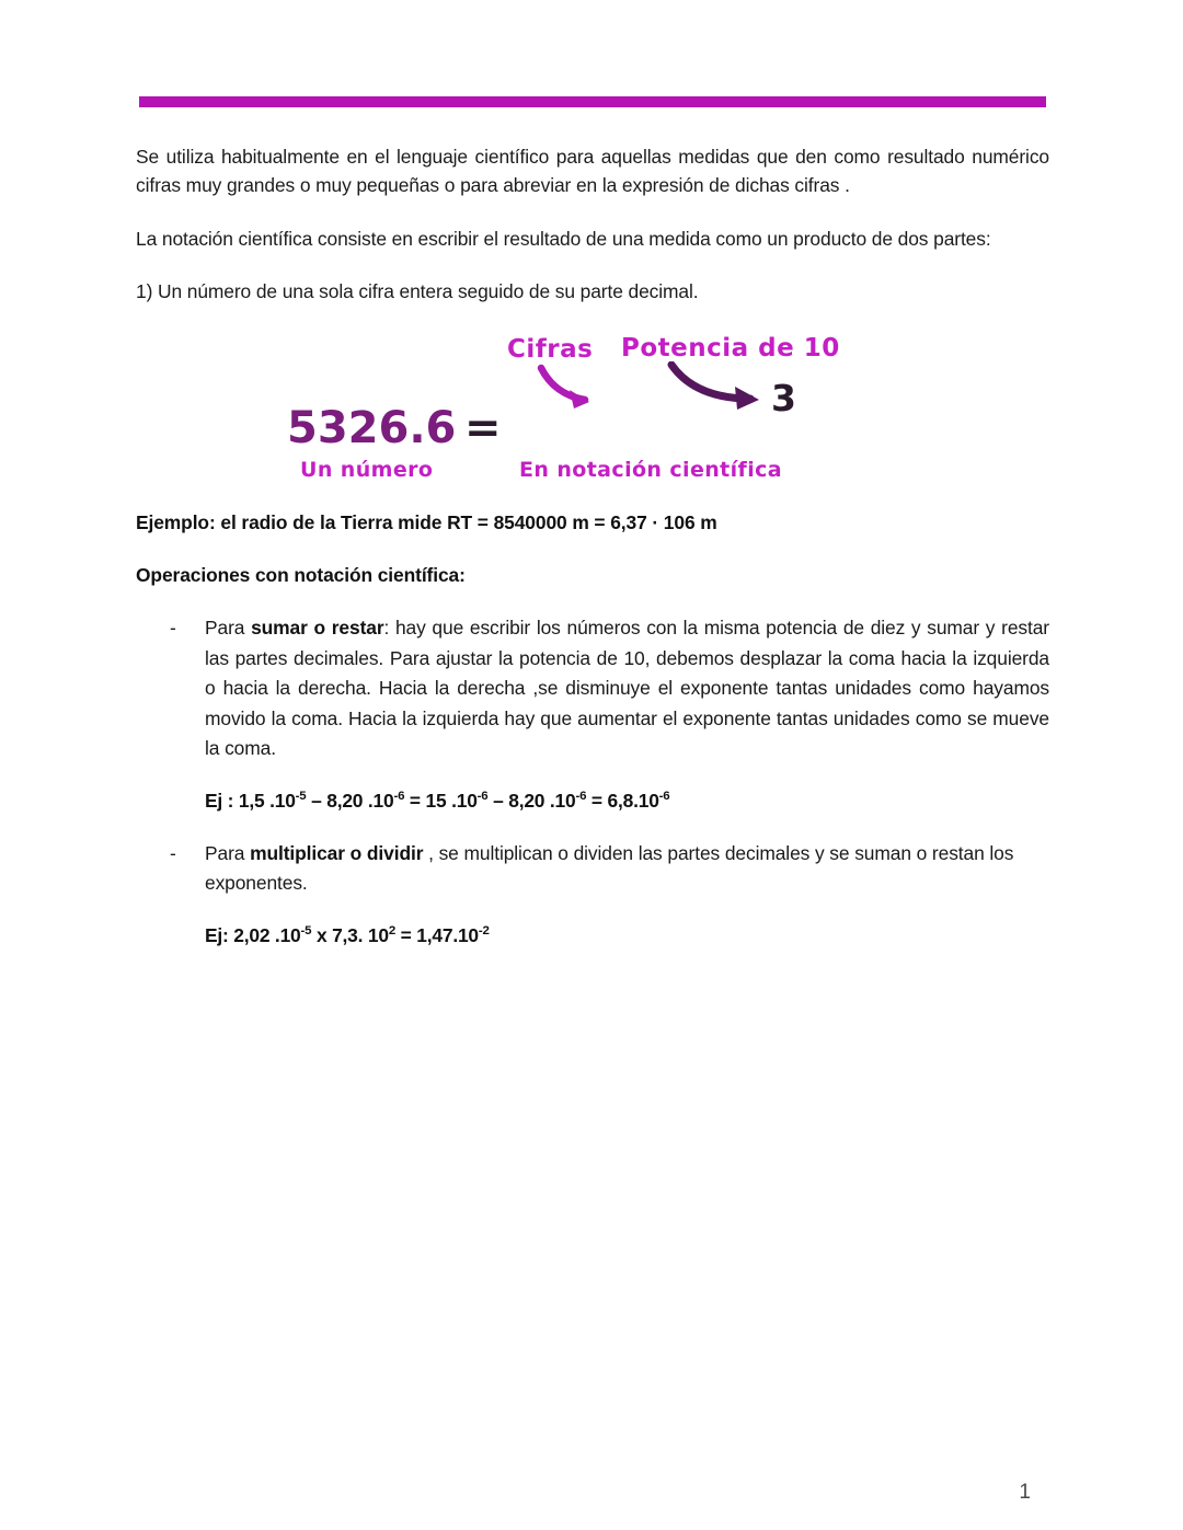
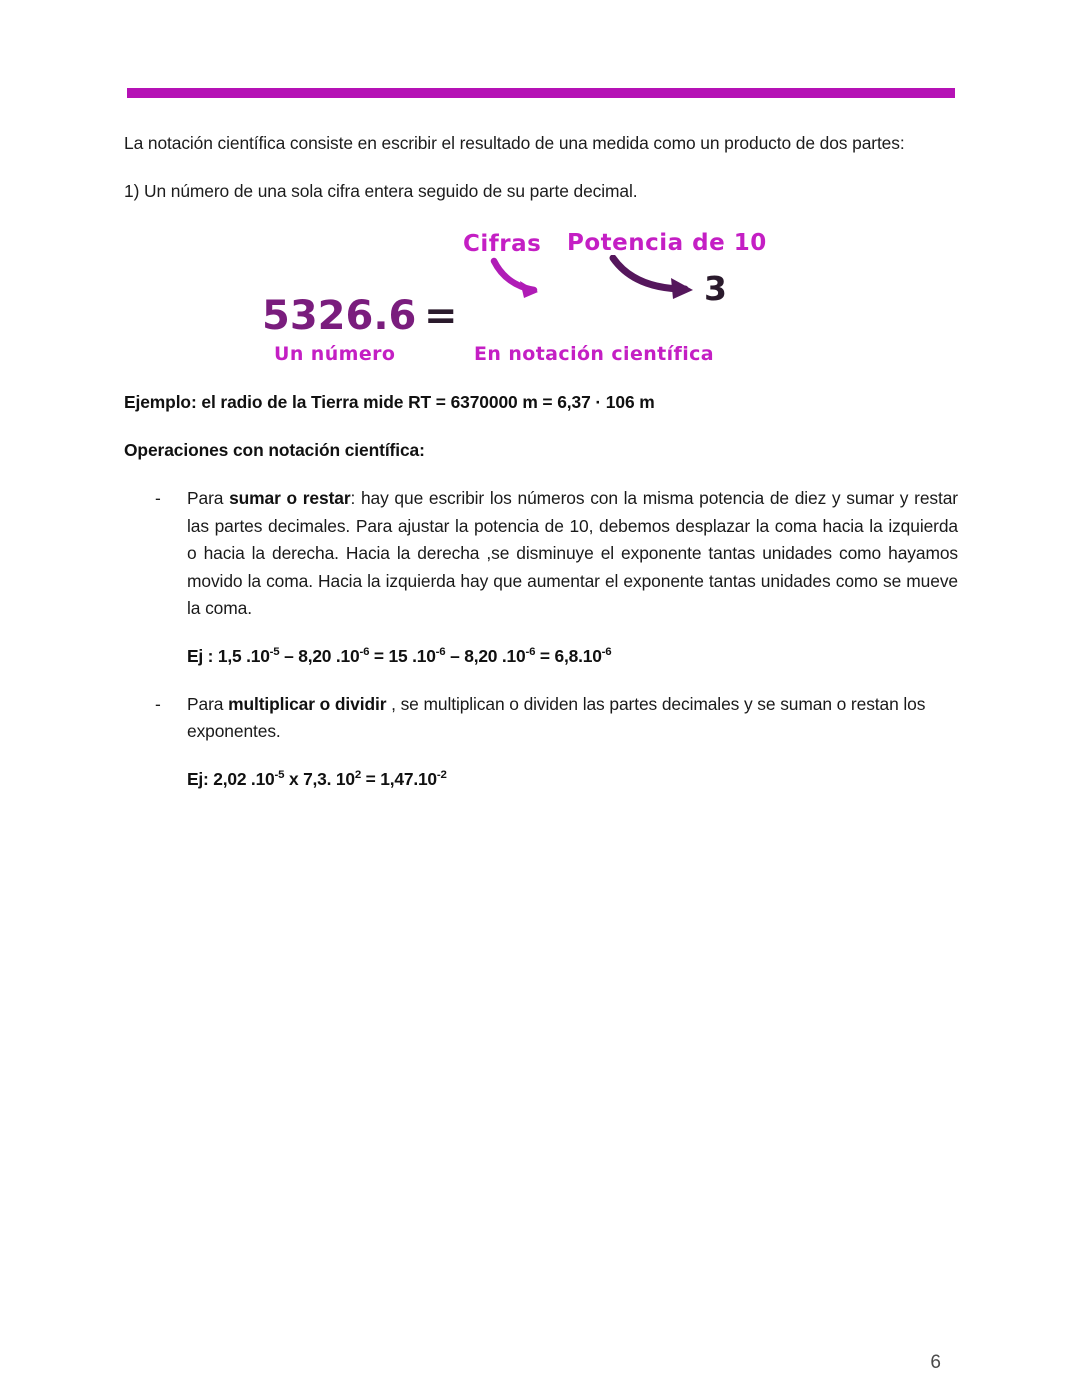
- Se utiliza habitualmente en el lenguaje científico para aquellas medidas que den como resultado numérico cifras muy grandes o muy pequeñas o para abreviar en la expresión de dichas cifras .
  La notación científica consiste en escribir el resultado de una medida como un producto de dos partes:
  1) Un número de una sola cifra entera seguido de su parte decimal.
  Cifras
  Potencia de 10
  5326.6
  =
  3
  Un número
  En notación científica
- Ejemplo: el radio de la Tierra mide RT = 8540000 m = 6,37 · 106 m
+ Ejemplo: el radio de la Tierra mide RT = 6370000 m = 6,37 · 106 m
  Operaciones con notación científica:
  -
  Para sumar o restar: hay que escribir los números con la misma potencia de diez y sumar y restar las partes decimales. Para ajustar la potencia de 10, debemos desplazar la coma hacia la izquierda o hacia la derecha. Hacia la derecha ,se disminuye el exponente tantas unidades como hayamos movido la coma. Hacia la izquierda hay que aumentar el exponente tantas unidades como se mueve la coma.
  Ej : 1,5 .10-5 – 8,20 .10-6 = 15 .10-6 – 8,20 .10-6 = 6,8.10-6
  -
  Para multiplicar o dividir , se multiplican o dividen las partes decimales y se suman o restan los exponentes.
  Ej: 2,02 .10-5 x 7,3. 102 = 1,47.10-2
- 1
+ 6
